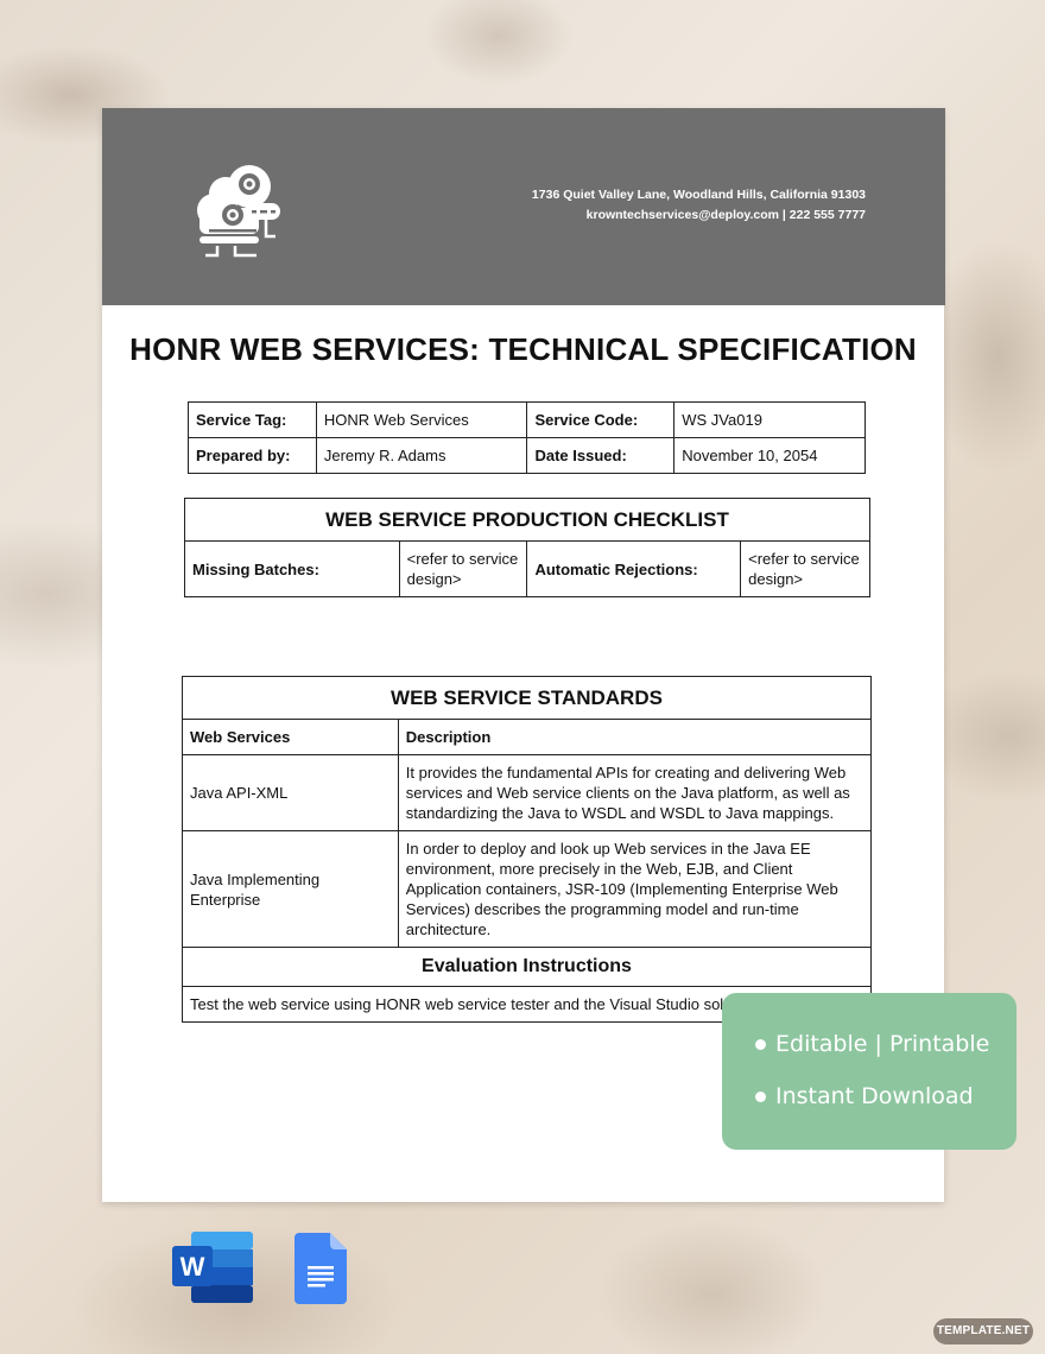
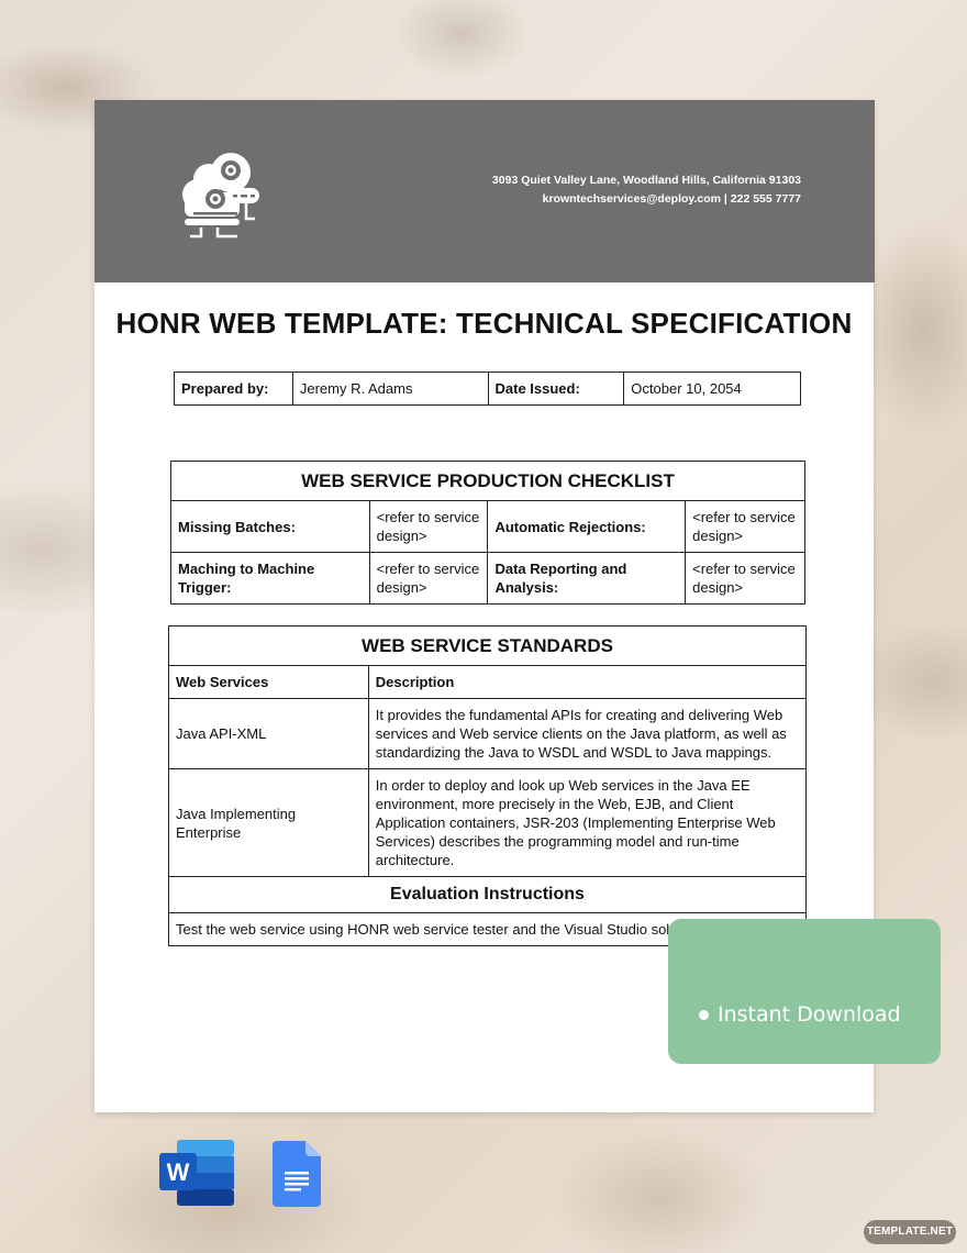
- 1736 Quiet Valley Lane, Woodland Hills, California 91303
+ 3093 Quiet Valley Lane, Woodland Hills, California 91303
  krowntechservices@deploy.com | 222 555 7777
- HONR WEB SERVICES: TECHNICAL SPECIFICATION
+ HONR WEB TEMPLATE: TECHNICAL SPECIFICATION
- Service Tag:	HONR Web Services	Service Code:	WS JVa019
- Prepared by:	Jeremy R. Adams	Date Issued:	November 10, 2054
+ Prepared by:	Jeremy R. Adams	Date Issued:	October 10, 2054
  WEB SERVICE PRODUCTION CHECKLIST
  Missing Batches:	<refer to service design>	Automatic Rejections:	<refer to service design>
+ Maching to Machine Trigger:	<refer to service design>	Data Reporting and Analysis:	<refer to service design>
  WEB SERVICE STANDARDS
  Web Services	Description
  Java API-XML	It provides the fundamental APIs for creating and delivering Web services and Web service clients on the Java platform, as well as standardizing the Java to WSDL and WSDL to Java mappings.
- Java Implementing Enterprise	In order to deploy and look up Web services in the Java EE environment, more precisely in the Web, EJB, and Client Application containers, JSR-109 (Implementing Enterprise Web Services) describes the programming model and run-time architecture.
+ Java Implementing Enterprise	In order to deploy and look up Web services in the Java EE environment, more precisely in the Web, EJB, and Client Application containers, JSR-203 (Implementing Enterprise Web Services) describes the programming model and run-time architecture.
  Evaluation Instructions
  Test the web service using HONR web service tester and the Visual Studio so
- Editable | Printable
  Instant Download
  W
  TEMPLATE.NET
